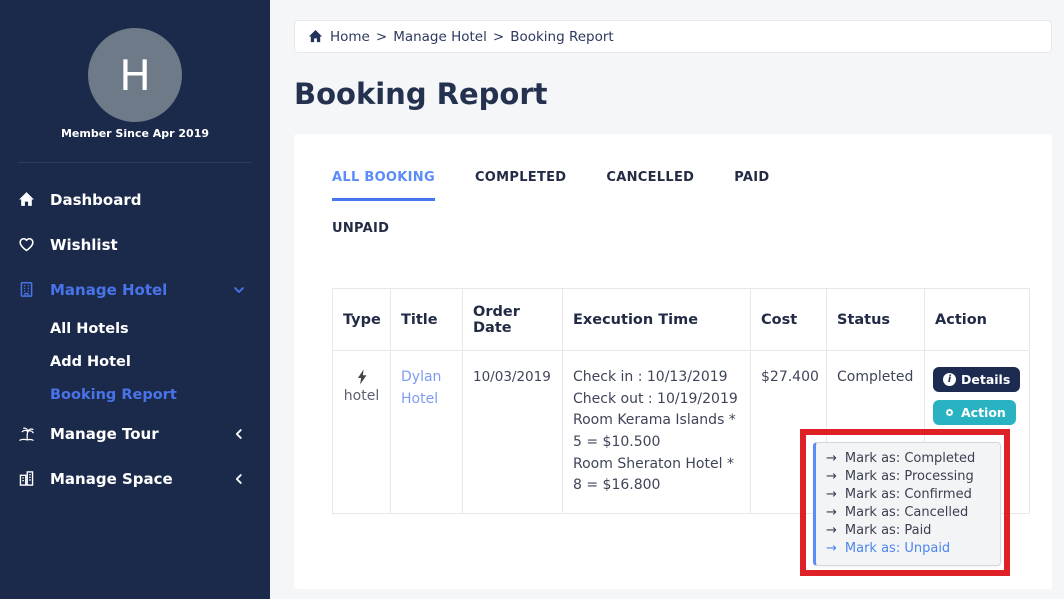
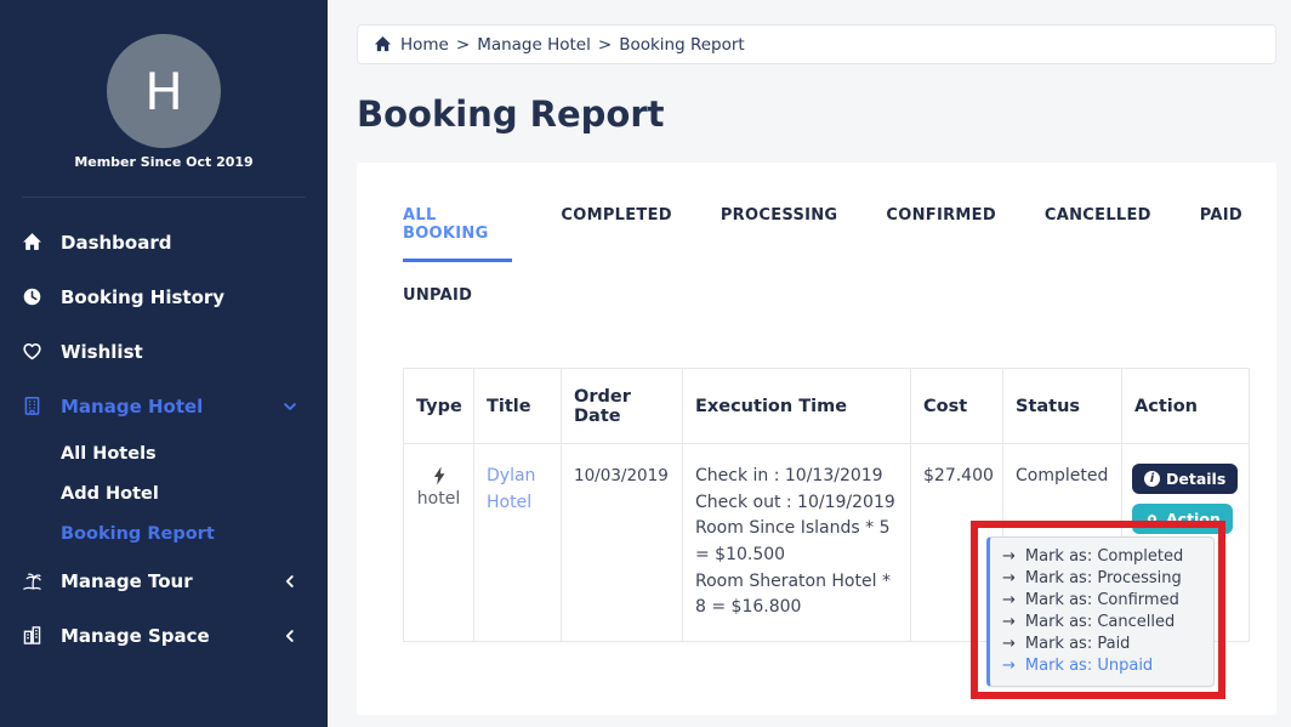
  H
- Member Since Apr 2019
+ Member Since Oct 2019
  Dashboard
+ Booking History
  Wishlist
  Manage Hotel
  All Hotels
  Add Hotel
  Booking Report
  Manage Tour
  Manage Space
  Home
  >
  Manage Hotel
  >
  Booking Report
  Booking Report
  ALL BOOKING
  COMPLETED
+ PROCESSING
+ CONFIRMED
  CANCELLED
  PAID
  UNPAID
  Type	Title	Order Date	Execution Time	Cost	Status	Action
- hotel	Dylan Hotel	10/03/2019	Check in : 10/13/2019 Check out : 10/19/2019 Room Kerama Islands * 5 = $10.500 Room Sheraton Hotel * 8 = $16.800	$27.400	Completed	i Details Action
+ hotel	Dylan Hotel	10/03/2019	Check in : 10/13/2019 Check out : 10/19/2019 Room Since Islands * 5 = $10.500 Room Sheraton Hotel * 8 = $16.800	$27.400	Completed	i Details Action
  →
  Mark as: Completed
  →
  Mark as: Processing
  →
  Mark as: Confirmed
  →
  Mark as: Cancelled
  →
  Mark as: Paid
  →
  Mark as: Unpaid
